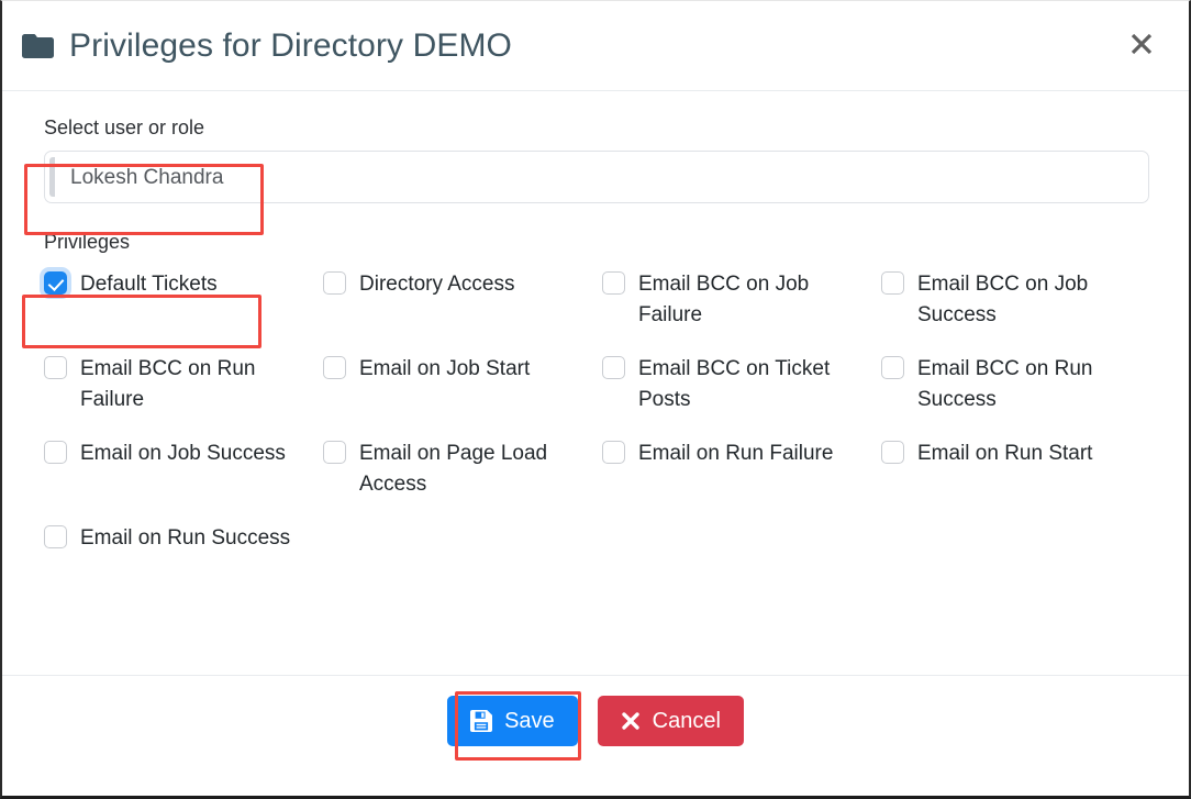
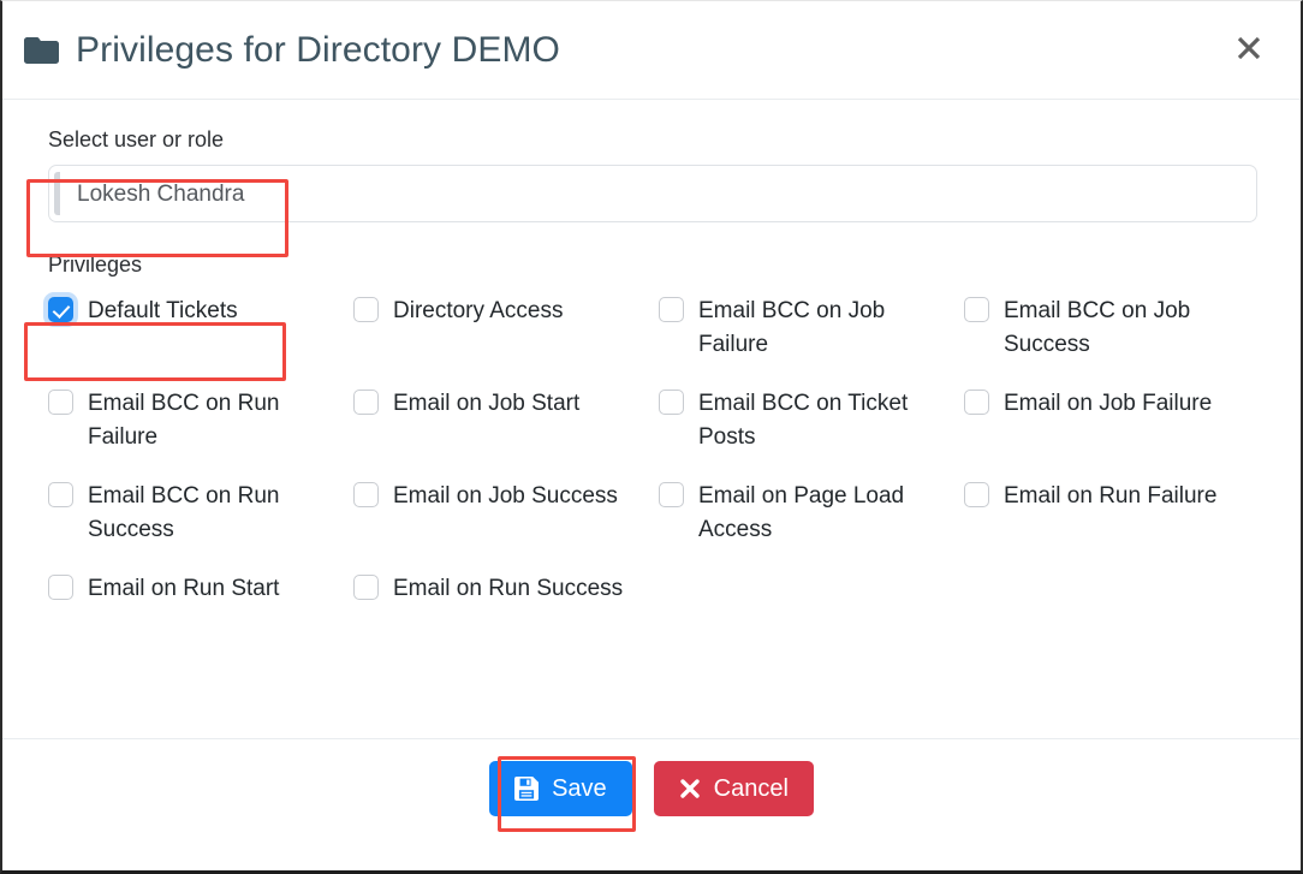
  Privileges for Directory DEMO
  Select user or role
  Lokesh Chandra
  Privileges
  Default Tickets
  Directory Access
  Email BCC on Job Failure
  Email BCC on Job Success
  Email BCC on Run Failure
  Email on Job Start
  Email BCC on Ticket Posts
+ Email on Job Failure
  Email BCC on Run Success
  Email on Job Success
  Email on Page Load Access
  Email on Run Failure
  Email on Run Start
  Email on Run Success
  Save
  Cancel
